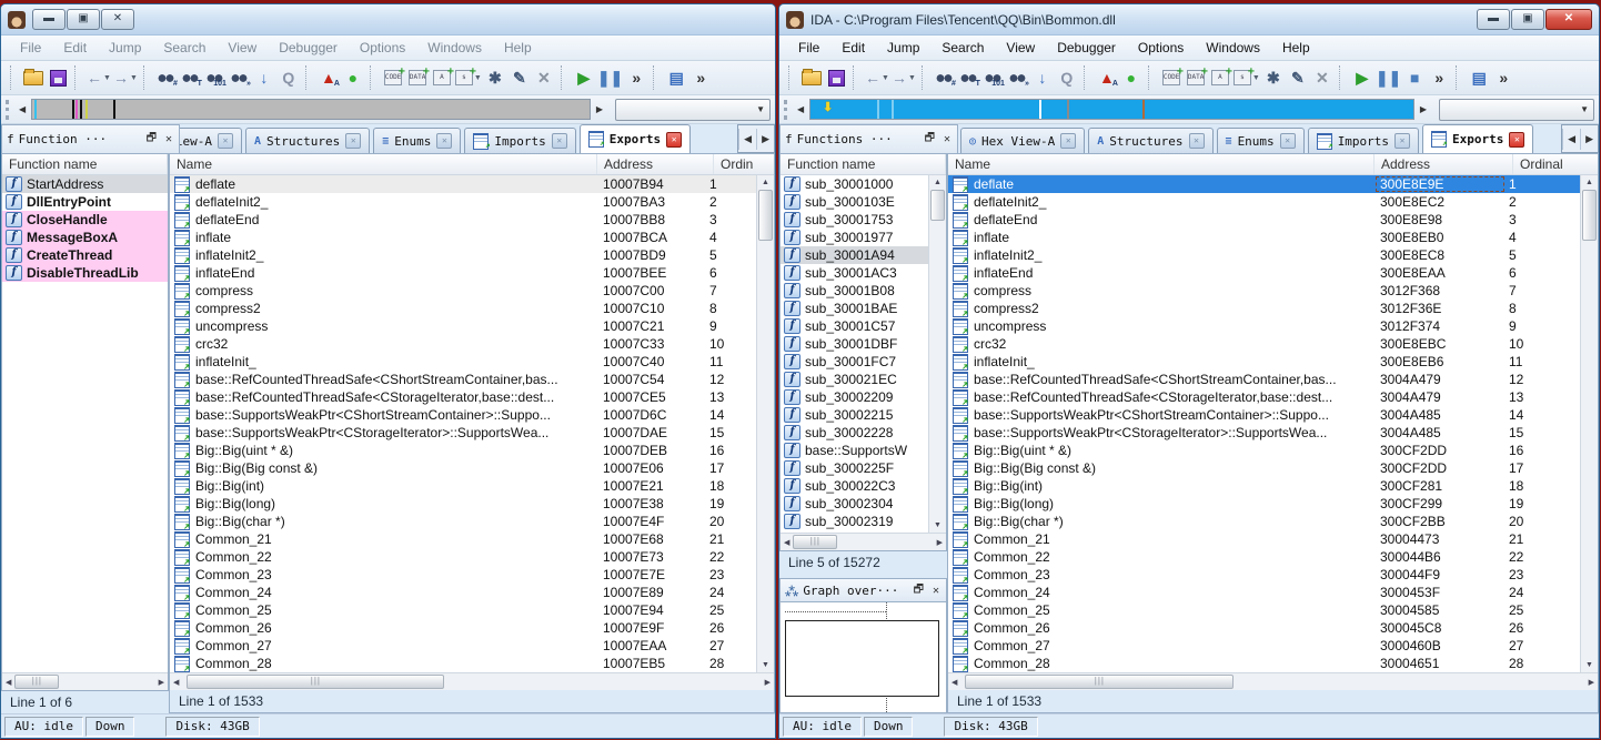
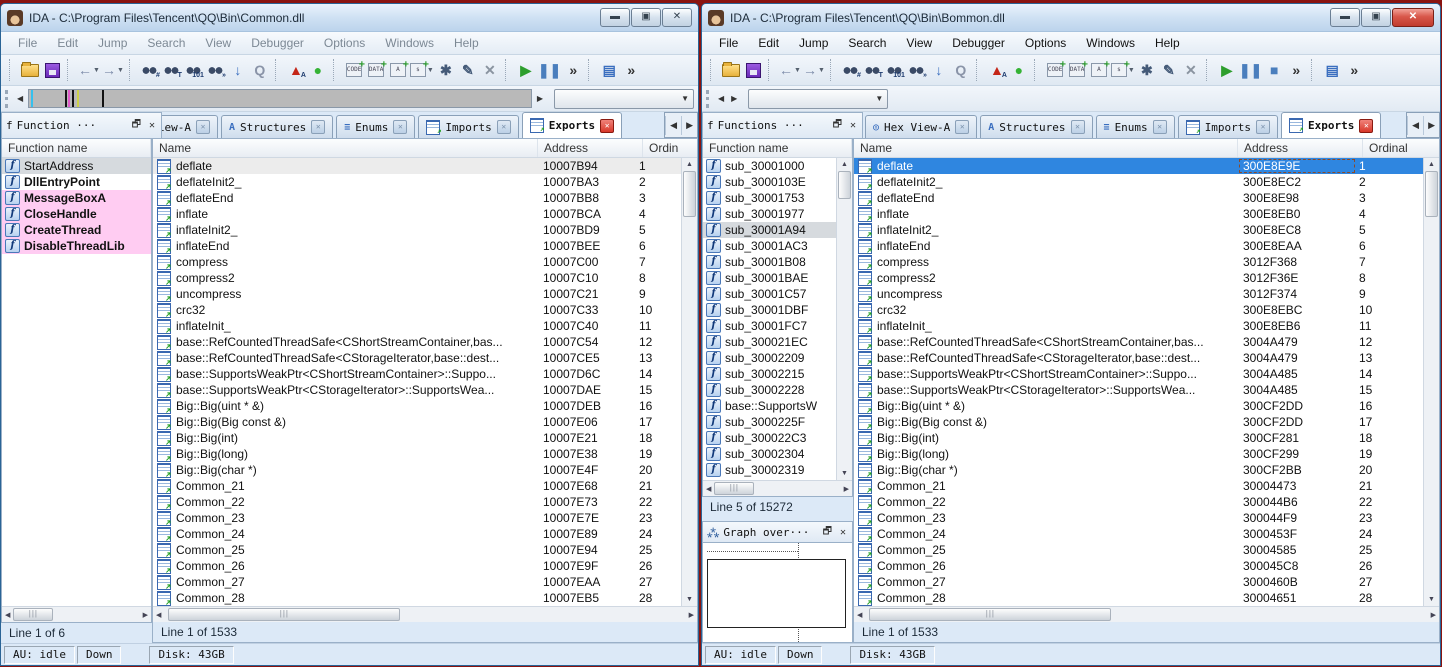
+ IDA - C:\Program Files\Tencent\QQ\Bin\Common.dll
  ▬
  ▣
  ✕
  File
  Edit
  Jump
  Search
  View
  Debugger
  Options
  Windows
  Help
  ←
  →
  ↓
  Q
  ▲
  ●
  ✱
  ✎
  ✕
  ▶
  ❚❚
  »
  ▤
  »
  ◀
  ▶
  ▼
  f
  Function ···
  🗗
  ✕
  iew-A
  ✕
  A
  Structures
  ✕
  ≡
  Enums
  ✕
  Imports
  ✕
  Exports
  ✕
  ◀
  ▶
  Function name
  f
  StartAddress
  f
  DllEntryPoint
  f
- CloseHandle
+ MessageBoxA
  f
- MessageBoxA
+ CloseHandle
  f
  CreateThread
  f
  DisableThreadLib
  |||
  Line 1 of 6
  Name
  Address
  Ordin
  deflate
  10007B94
  1
  deflateInit2_
  10007BA3
  2
  deflateEnd
  10007BB8
  3
  inflate
  10007BCA
  4
  inflateInit2_
  10007BD9
  5
  inflateEnd
  10007BEE
  6
  compress
  10007C00
  7
  compress2
  10007C10
  8
  uncompress
  10007C21
  9
  crc32
  10007C33
  10
  inflateInit_
  10007C40
  11
  base::RefCountedThreadSafe<CShortStreamContainer,bas...
  10007C54
  12
  base::RefCountedThreadSafe<CStorageIterator,base::dest...
  10007CE5
  13
  base::SupportsWeakPtr<CShortStreamContainer>::Suppo...
  10007D6C
  14
  base::SupportsWeakPtr<CStorageIterator>::SupportsWea...
  10007DAE
  15
  Big::Big(uint * &)
  10007DEB
  16
  Big::Big(Big const &)
  10007E06
  17
  Big::Big(int)
  10007E21
  18
  Big::Big(long)
  10007E38
  19
  Big::Big(char *)
  10007E4F
  20
  Common_21
  10007E68
  21
  Common_22
  10007E73
  22
  Common_23
  10007E7E
  23
  Common_24
  10007E89
  24
  Common_25
  10007E94
  25
  Common_26
  10007E9F
  26
  Common_27
  10007EAA
  27
  Common_28
  10007EB5
  28
  |||
  Line 1 of 1533
  AU: idle
  Down
  Disk: 43GB
  IDA - C:\Program Files\Tencent\QQ\Bin\Bommon.dll
  ▬
  ▣
  ✕
  File
  Edit
  Jump
  Search
  View
  Debugger
  Options
  Windows
  Help
  ←
  →
  ↓
  Q
  ▲
  ●
  ✱
  ✎
  ✕
  ▶
  ❚❚
  ■
  »
  ▤
  »
  ◀
- ⬇
  ▶
  ▼
  f
  Functions ···
  🗗
  ✕
  ◎
  Hex View-A
  ✕
  A
  Structures
  ✕
  ≡
  Enums
  ✕
  Imports
  ✕
  Exports
  ✕
  ◀
  ▶
  Function name
  f
  sub_30001000
  f
  sub_3000103E
  f
  sub_30001753
  f
  sub_30001977
  f
  sub_30001A94
  f
  sub_30001AC3
  f
  sub_30001B08
  f
  sub_30001BAE
  f
  sub_30001C57
  f
  sub_30001DBF
  f
  sub_30001FC7
  f
  sub_300021EC
  f
  sub_30002209
  f
  sub_30002215
  f
  sub_30002228
  f
  base::SupportsW
  f
  sub_3000225F
  f
  sub_300022C3
  f
  sub_30002304
  f
  sub_30002319
  |||
  Line 5 of 15272
  ⁂
  Graph over···
  🗗
  ✕
  Name
  Address
  Ordinal
  deflate
  300E8E9E
  1
  deflateInit2_
  300E8EC2
  2
  deflateEnd
  300E8E98
  3
  inflate
  300E8EB0
  4
  inflateInit2_
  300E8EC8
  5
  inflateEnd
  300E8EAA
  6
  compress
  3012F368
  7
  compress2
  3012F36E
  8
  uncompress
  3012F374
  9
  crc32
  300E8EBC
  10
  inflateInit_
  300E8EB6
  11
  base::RefCountedThreadSafe<CShortStreamContainer,bas...
  3004A479
  12
  base::RefCountedThreadSafe<CStorageIterator,base::dest...
  3004A479
  13
  base::SupportsWeakPtr<CShortStreamContainer>::Suppo...
  3004A485
  14
  base::SupportsWeakPtr<CStorageIterator>::SupportsWea...
  3004A485
  15
  Big::Big(uint * &)
  300CF2DD
  16
  Big::Big(Big const &)
  300CF2DD
  17
  Big::Big(int)
  300CF281
  18
  Big::Big(long)
  300CF299
  19
  Big::Big(char *)
  300CF2BB
  20
  Common_21
  30004473
  21
  Common_22
  300044B6
  22
  Common_23
  300044F9
  23
  Common_24
  3000453F
  24
  Common_25
  30004585
  25
  Common_26
  300045C8
  26
  Common_27
  3000460B
  27
  Common_28
  30004651
  28
  |||
  Line 1 of 1533
  AU: idle
  Down
  Disk: 43GB
